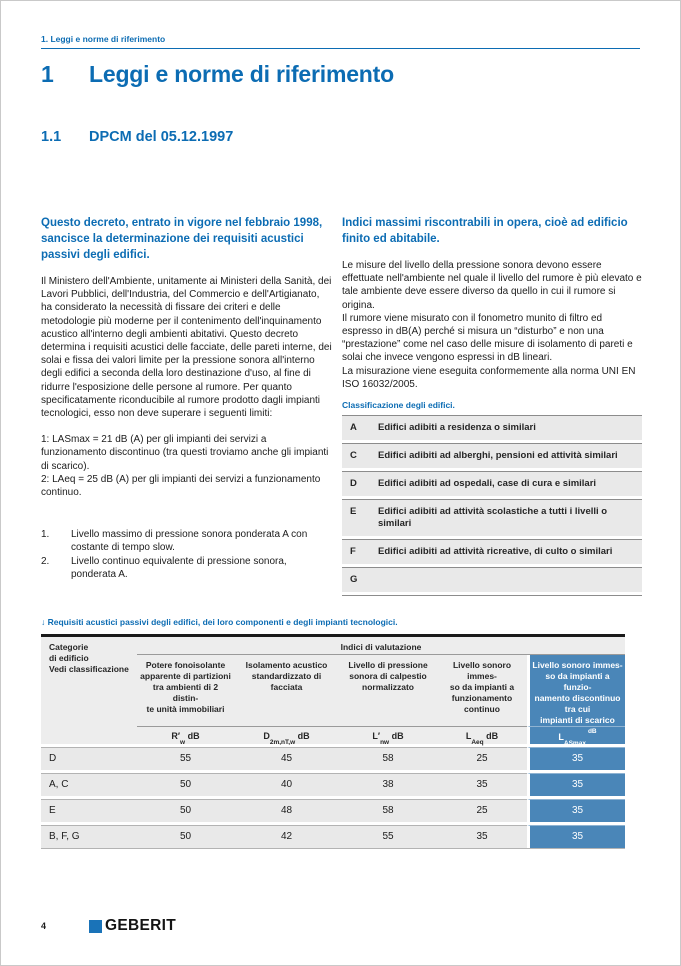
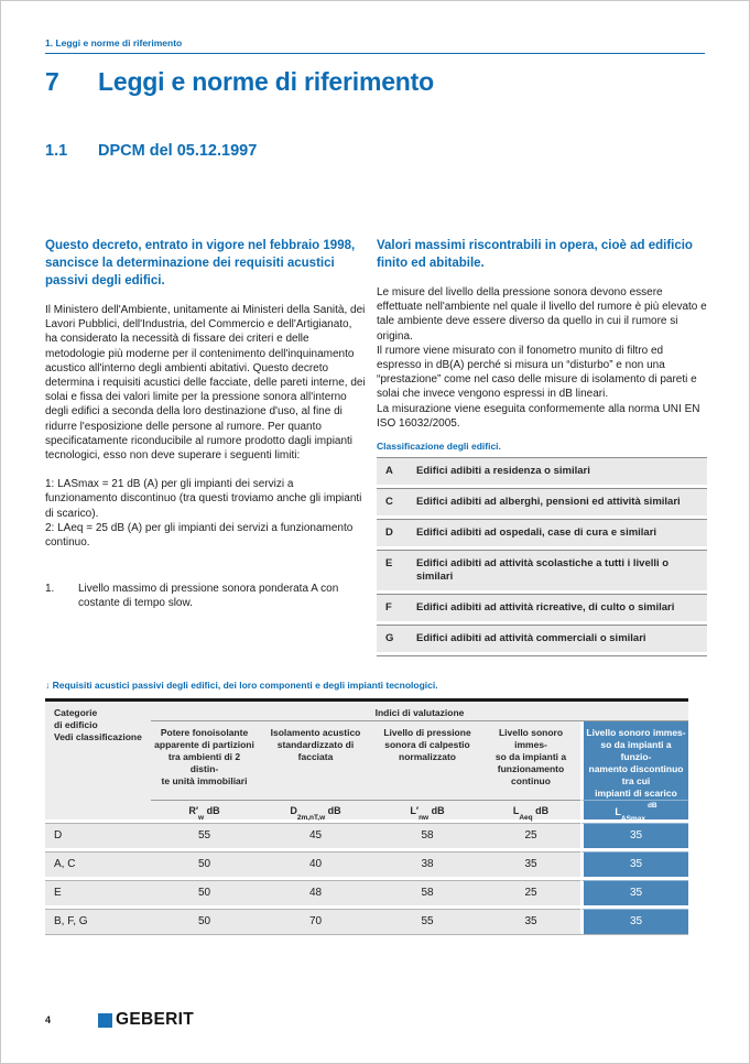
  1. Leggi e norme di riferimento
- 1 Leggi e norme di riferimento
+ 7 Leggi e norme di riferimento
  1.1 DPCM del 05.12.1997
  Questo decreto, entrato in vigore nel febbraio 1998, sancisce la determinazione dei requisiti acustici passivi degli edifici.
  Il Ministero dell'Ambiente, unitamente ai Ministeri della Sanità, dei Lavori Pubblici, dell'Industria, del Commercio e dell'Artigianato, ha considerato la necessità di fissare dei criteri e delle metodologie più moderne per il contenimento dell'inquinamento acustico all'interno degli ambienti abitativi. Questo decreto determina i requisiti acustici delle facciate, delle pareti interne, dei solai e fissa dei valori limite per la pressione sonora all'interno degli edifici a seconda della loro destinazione d'uso, al fine di ridurre l'esposizione delle persone al rumore. Per quanto specificatamente riconducibile al rumore prodotto dagli impianti tecnologici, esso non deve superare i seguenti limiti:
  1: LASmax = 21 dB (A) per gli impianti dei servizi a funzionamento discontinuo (tra questi troviamo anche gli impianti di scarico).
  2: LAeq = 25 dB (A) per gli impianti dei servizi a funzionamento continuo.
  1.
  Livello massimo di pressione sonora ponderata A con costante di tempo slow.
- 2.
- Livello continuo equivalente di pressione sonora, ponderata A.
- Indici massimi riscontrabili in opera, cioè ad edificio finito ed abitabile.
+ Valori massimi riscontrabili in opera, cioè ad edificio finito ed abitabile.
  Le misure del livello della pressione sonora devono essere effettuate nell'ambiente nel quale il livello del rumore è più elevato e tale ambiente deve essere diverso da quello in cui il rumore si origina.
  Il rumore viene misurato con il fonometro munito di filtro ed espresso in dB(A) perché si misura un “disturbo” e non una “prestazione” come nel caso delle misure di isolamento di pareti e solai che invece vengono espressi in dB lineari.
  La misurazione viene eseguita conformemente alla norma UNI EN ISO 16032/2005.
  Classificazione degli edifici.
  A
  Edifici adibiti a residenza o similari
  C
  Edifici adibiti ad alberghi, pensioni ed attività similari
  D
  Edifici adibiti ad ospedali, case di cura e similari
  E
  Edifici adibiti ad attività scolastiche a tutti i livelli o similari
  F
  Edifici adibiti ad attività ricreative, di culto o similari
  G
+ Edifici adibiti ad attività commerciali o similari
  ↓ Requisiti acustici passivi degli edifici, dei loro componenti e degli impianti tecnologici.
  Categorie
  di edificio
  Vedi classificazione
  Indici di valutazione
  Potere fonoisolante
  apparente di partizioni
  tra ambienti di 2 distin-
  te unità immobiliari
  Isolamento acustico
  standardizzato di
  facciata
  Livello di pressione
  sonora di calpestio
  normalizzato
  Livello sonoro immes-
  so da impianti a
  funzionamento
  continuo
  Livello sonoro immes-
  so da impianti a funzio-
  namento discontinuo
  tra cui
  impianti di scarico
  R′ dB
  D
  55
  45
  58
  25
  35
  A, C
  50
  40
  38
  35
  35
  E
  50
  48
  58
  25
  35
  B, F, G
  50
- 42
+ 70
  55
  35
  35
  4
  GEBERIT
